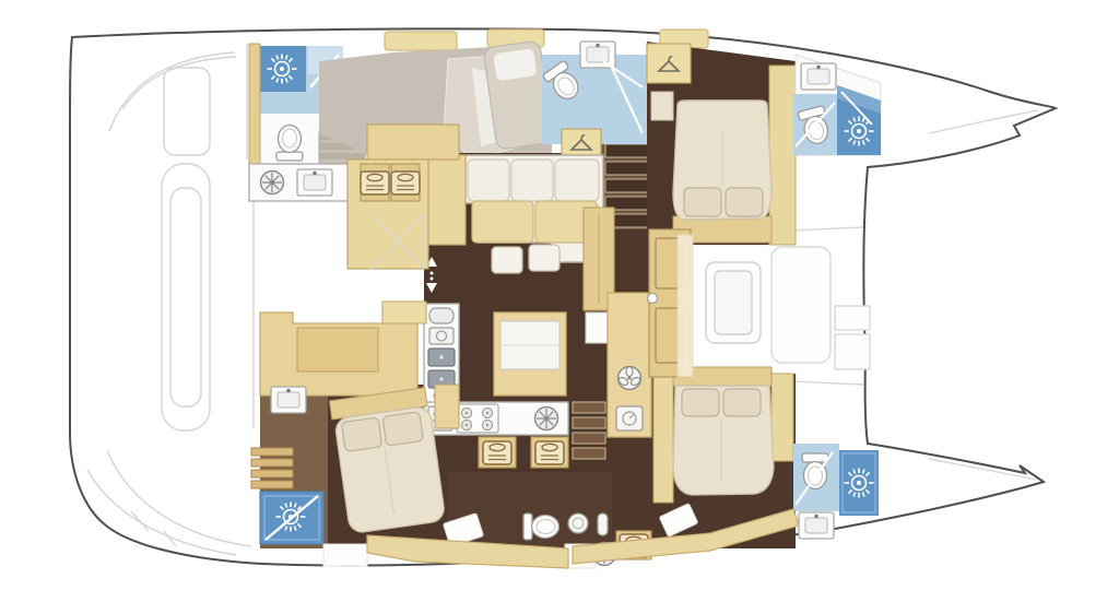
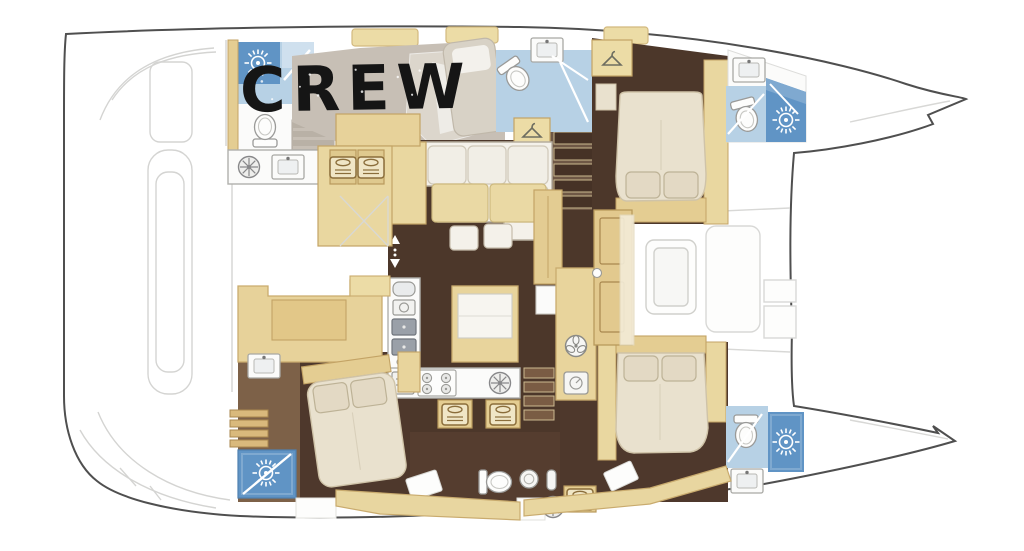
+ CREW
